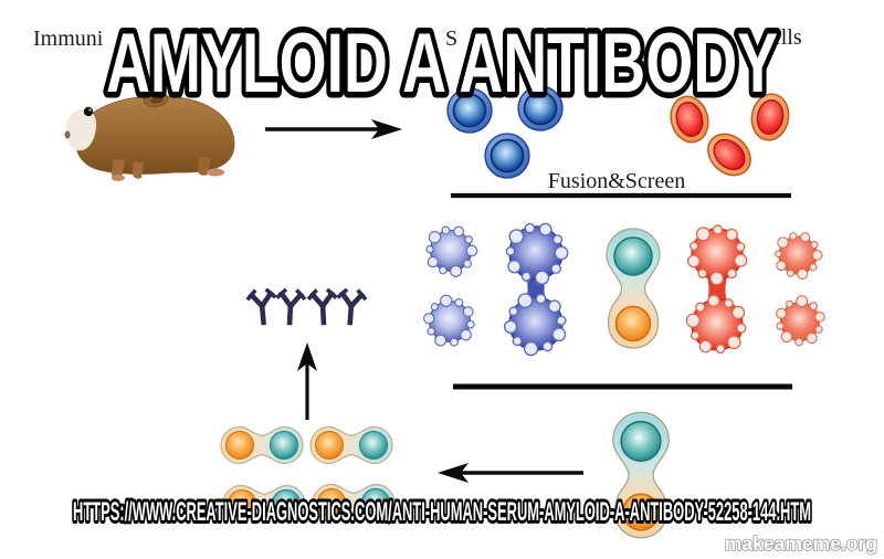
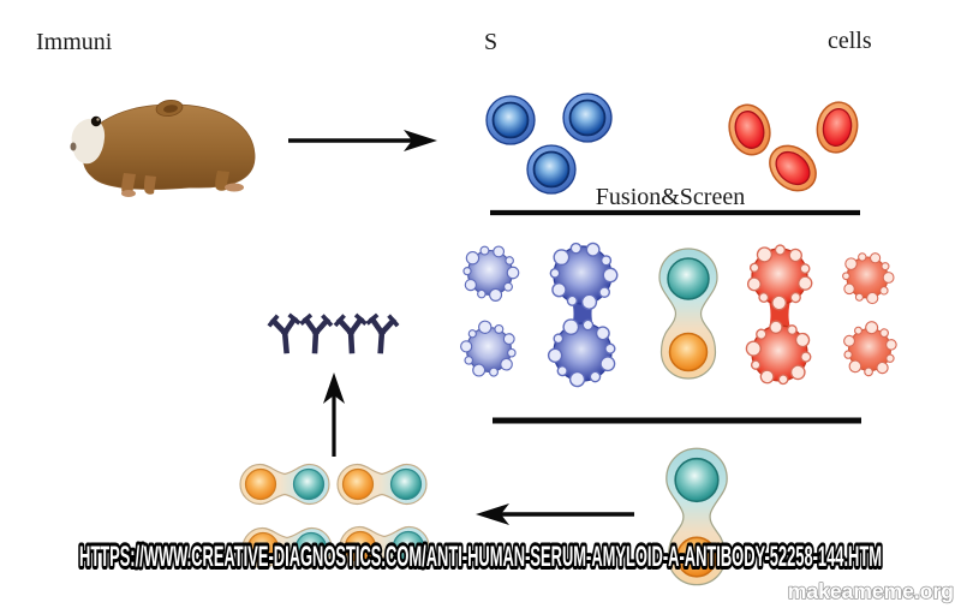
  Immuni
  S
  cells
  Fusion&Screen
- AMYLOID A ANTIBODY
  HTTPS://WWW.CREATIVE-DIAGNOSTICS.COM/ANTI-HUMAN-SERUM-AMYLOID-A-ANTIBODY-52258-144.HTM
  makeameme.org
